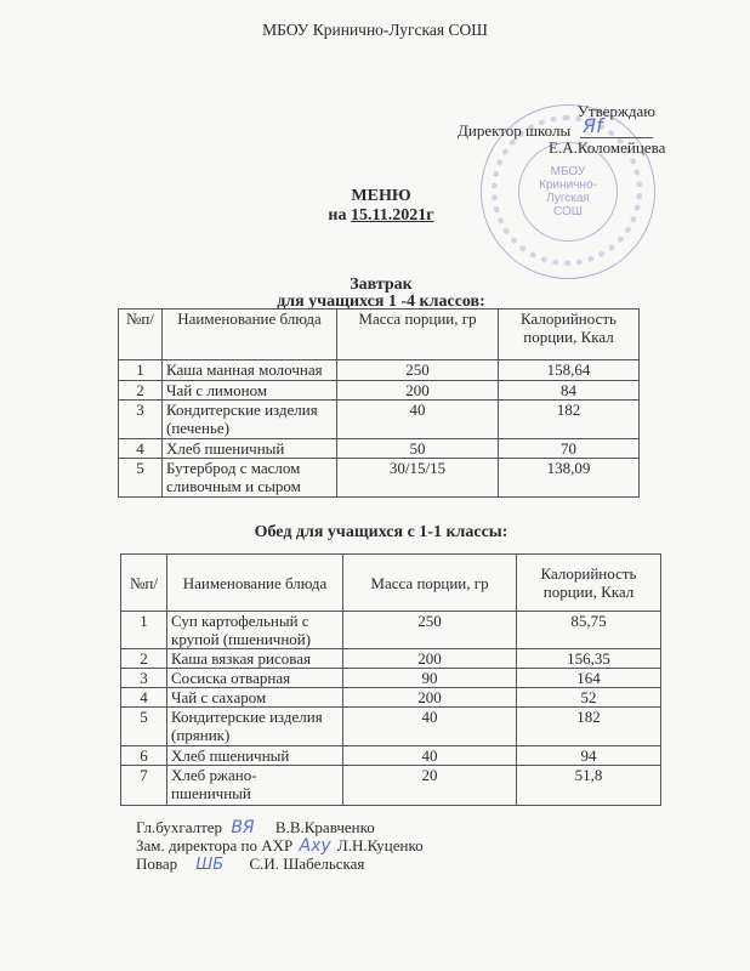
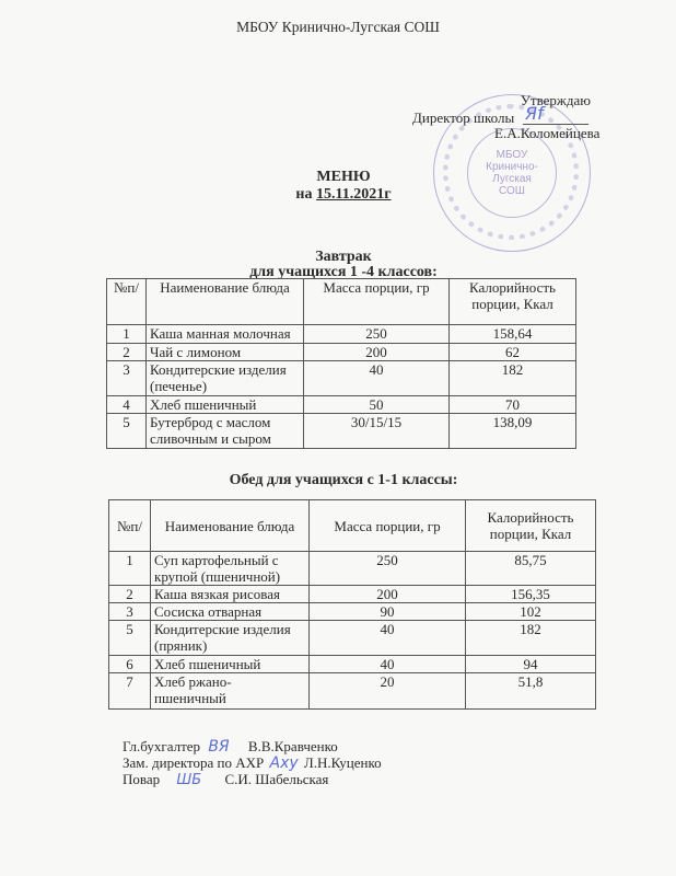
  МБОУ Кринично-Лугская СОШ
  МБОУ
  Кринично-
  Лугская
  СОШ
  Утверждаю
  Директор школы
  Яf
  Е.А.Коломейцева
  МЕНЮ
  на 15.11.2021г
  Завтрак
  для учащихся 1 -4 классов:
  №п/	Наименование блюда	Масса порции, гр	Калорийность порции, Ккал
  1	Каша манная молочная	250	158,64
- 2	Чай с лимоном	200	84
+ 2	Чай с лимоном	200	62
  3	Кондитерские изделия (печенье)	40	182
  4	Хлеб пшеничный	50	70
  5	Бутерброд с маслом сливочным и сыром	30/15/15	138,09
  Обед для учащихся с 1-1 классы:
  №п/	Наименование блюда	Масса порции, гр	Калорийность порции, Ккал
  1	Суп картофельный с крупой (пшеничной)	250	85,75
  2	Каша вязкая рисовая	200	156,35
- 3	Сосиска отварная	90	164
+ 3	Сосиска отварная	90	102
- 4	Чай с сахаром	200	52
  5	Кондитерские изделия (пряник)	40	182
  6	Хлеб пшеничный	40	94
  7	Хлеб ржано-пшеничный	20	51,8
  Гл.бухгалтер ВЯ В.В.Кравченко
  Зам. директора по АХР Axy Л.Н.Куценко
  Повар ШБ С.И. Шабельская
